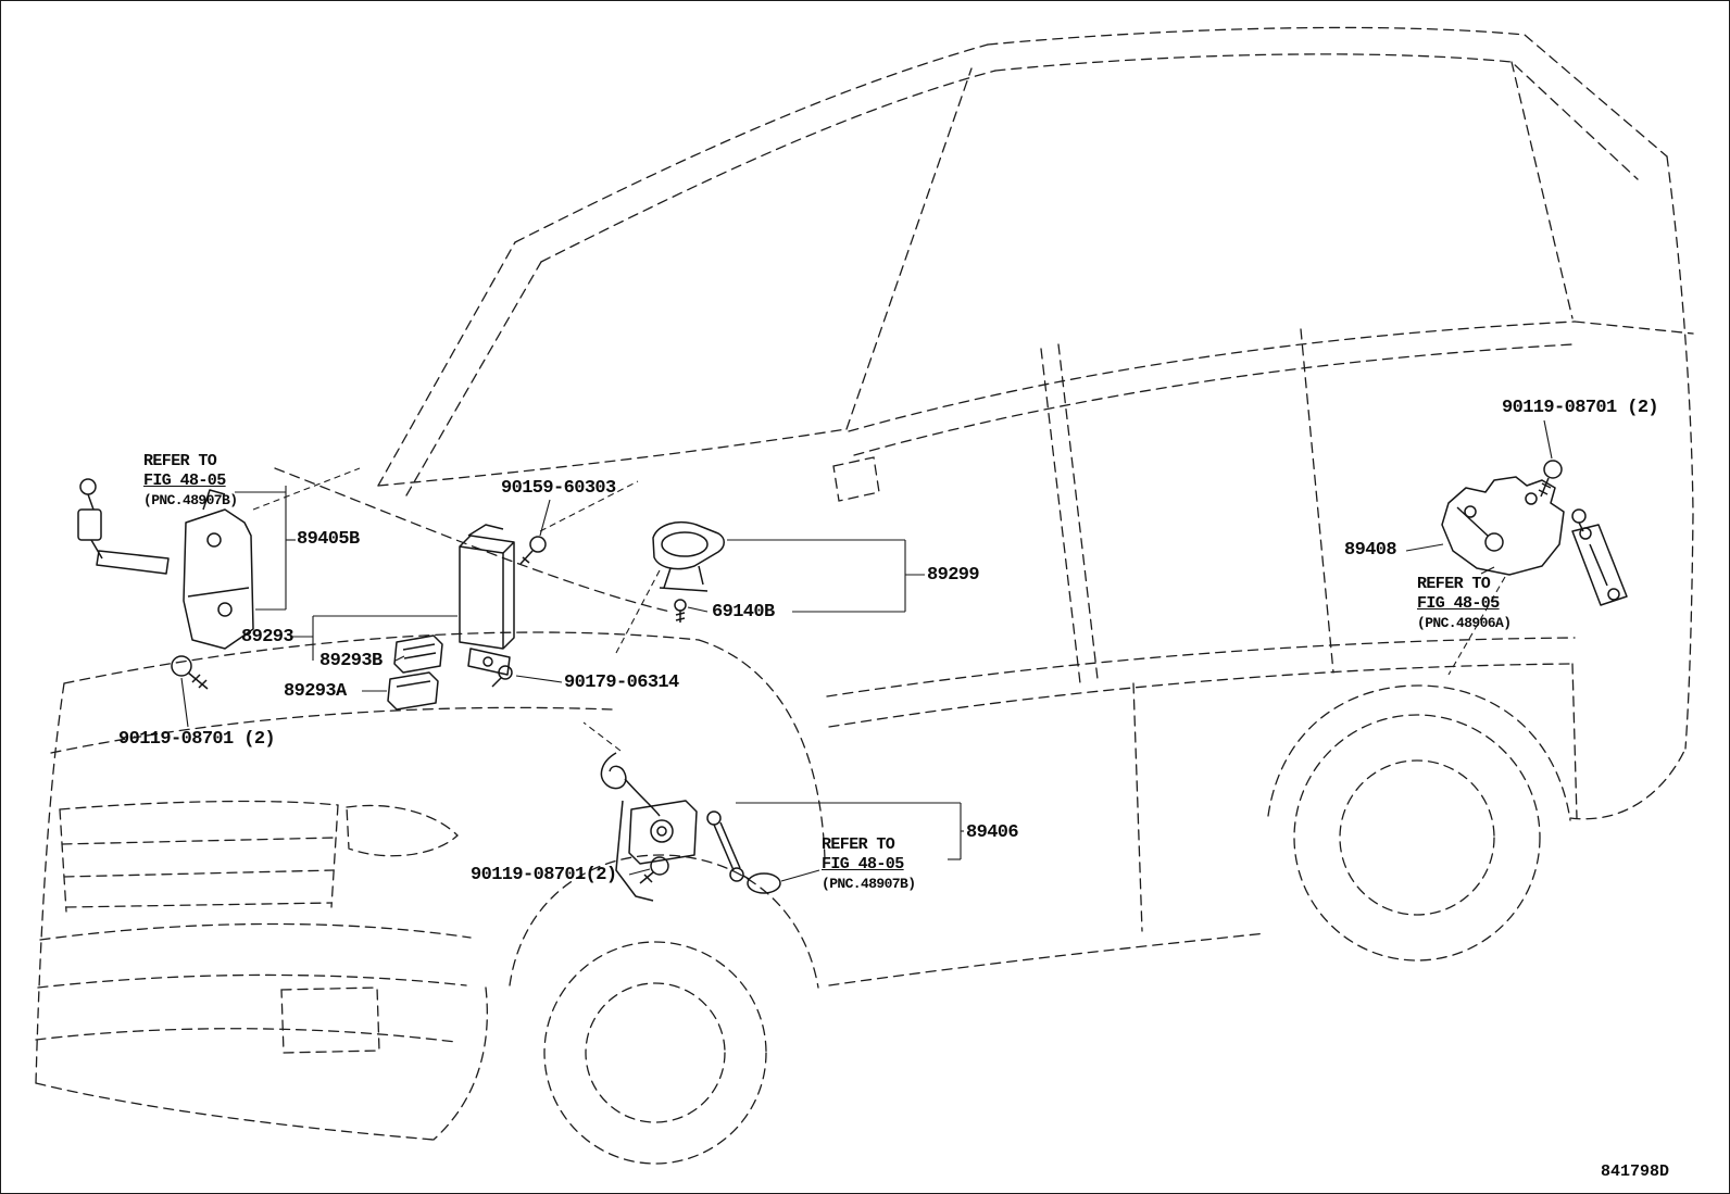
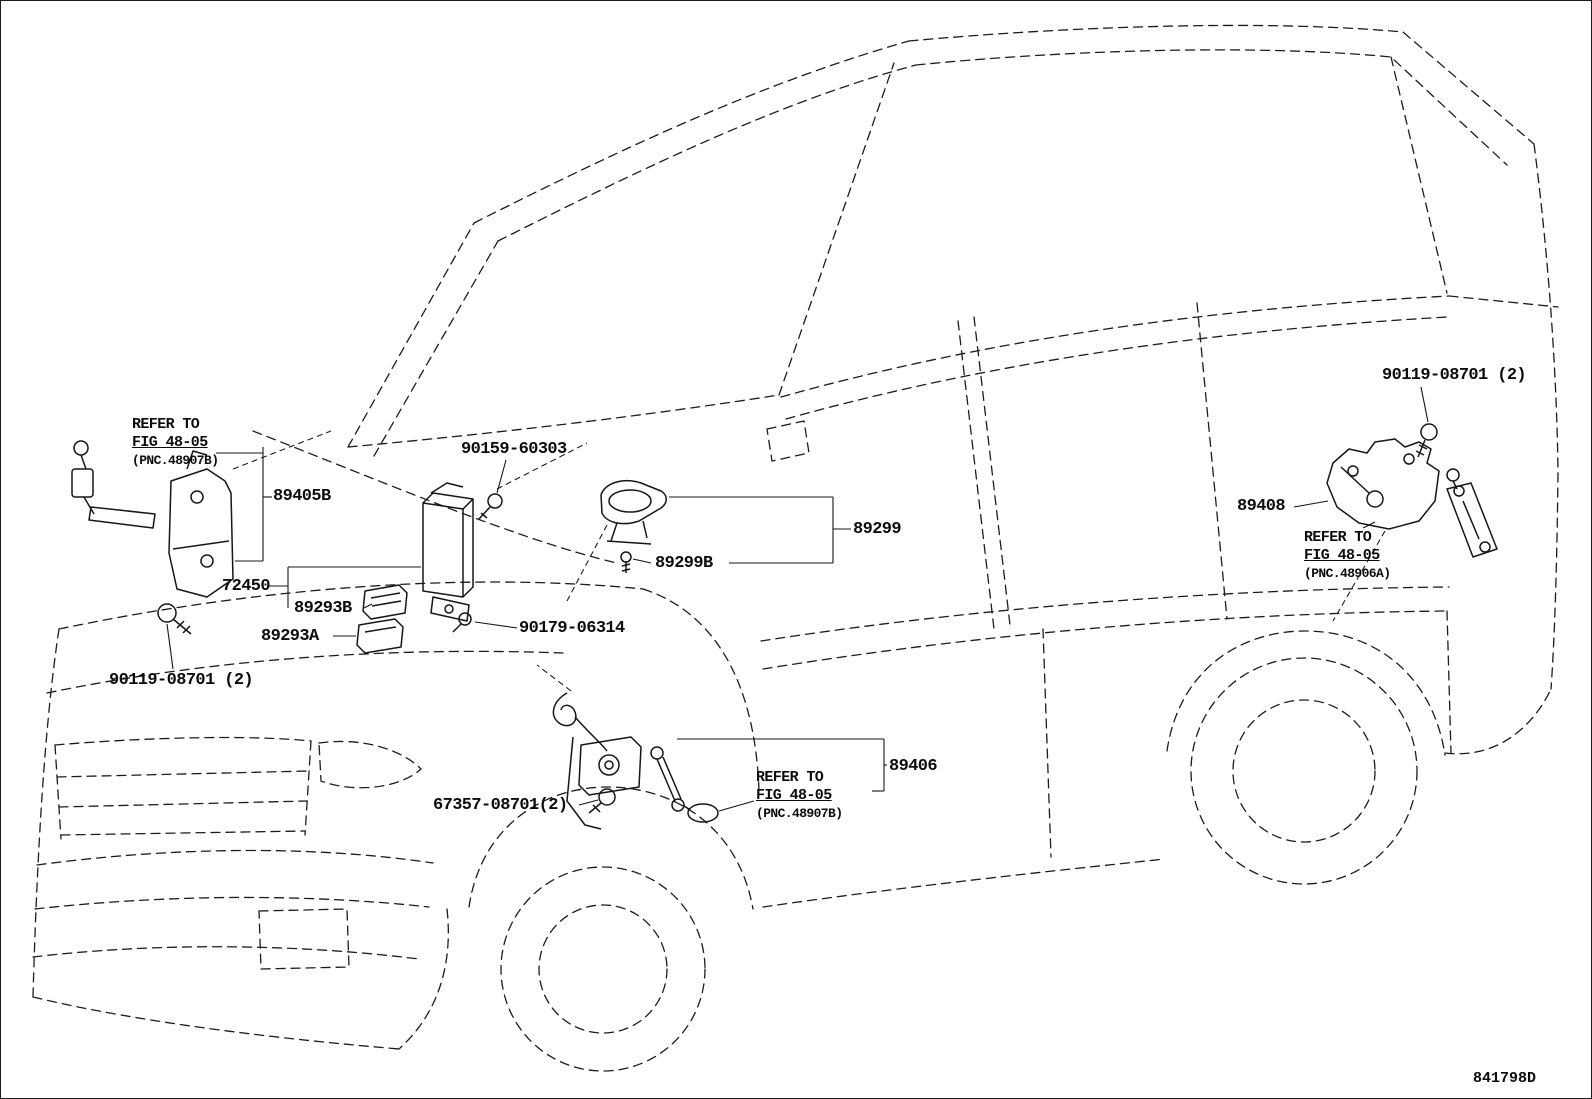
  REFER TO
  FIG 48-05
  (PNC.48907B)
  89405B
  90159-60303
  89299
- 69140B
+ 89299B
- 89293
+ 72450
  89293B
  89293A
  90179-06314
  90119-08701 (2)
- 90119-08701(2)
+ 67357-08701(2)
  REFER TO
  FIG 48-05
  (PNC.48907B)
  89406
  89408
  90119-08701 (2)
  REFER TO
  FIG 48-05
  (PNC.48906A)
  841798D
